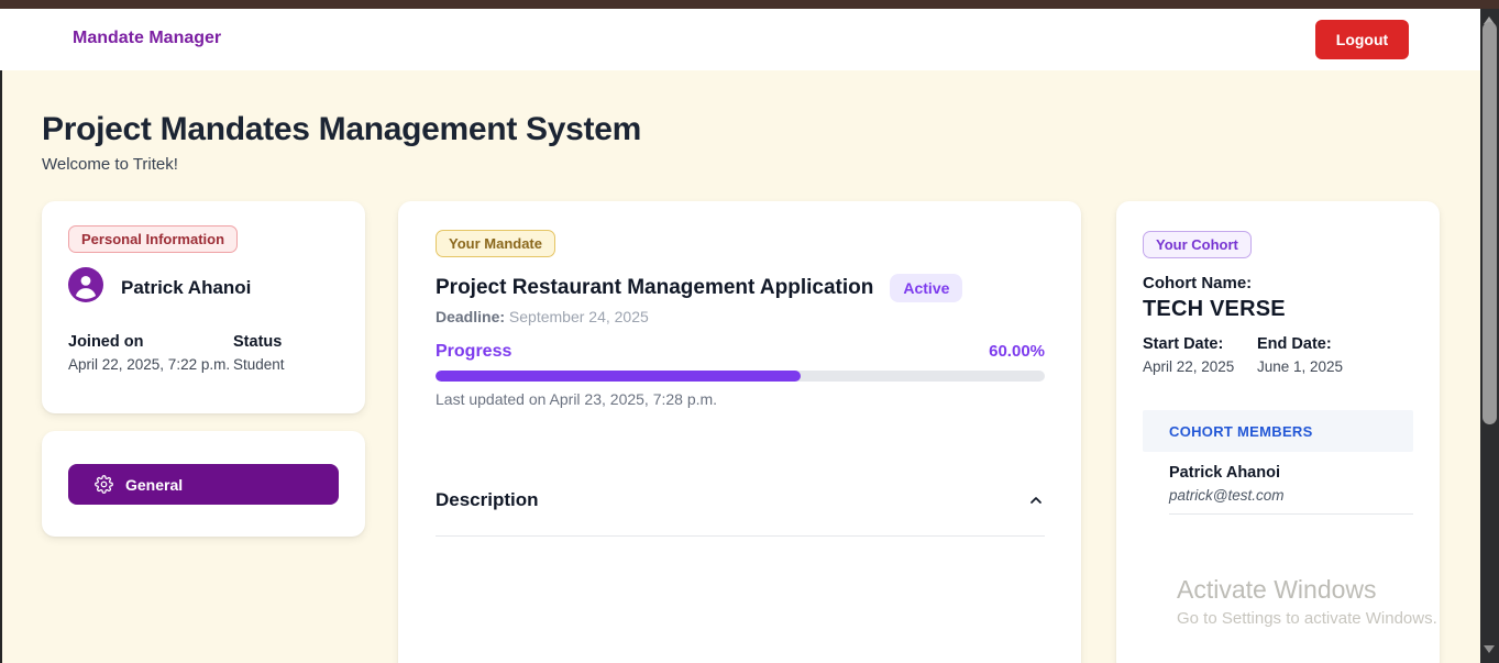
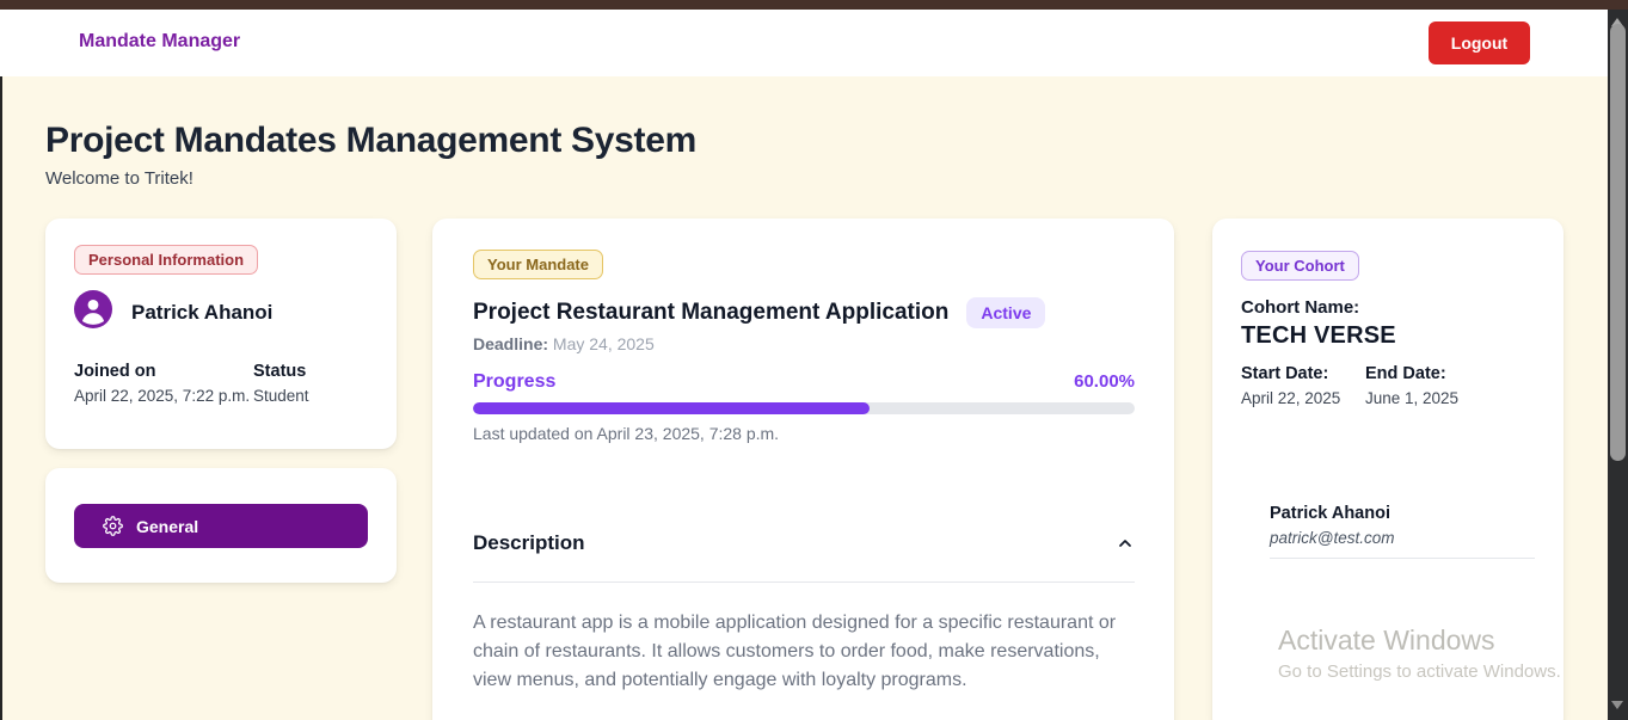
  Mandate Manager
  Logout
  Project Mandates Management System
  Welcome to Tritek!
  Personal Information
  Patrick Ahanoi
  Joined on
  April 22, 2025, 7:22 p.m.
  Status
  Student
  General
  Your Mandate
  Project Restaurant Management Application
  Active
- Deadline: September 24, 2025
+ Deadline: May 24, 2025
  Progress
  60.00%
  Last updated on April 23, 2025, 7:28 p.m.
  Description
+ A restaurant app is a mobile application designed for a specific restaurant or chain of restaurants. It allows customers to order food, make reservations, view menus, and potentially engage with loyalty programs.
  Your Cohort
  Cohort Name:
  TECH VERSE
  Start Date:
  April 22, 2025
  End Date:
  June 1, 2025
- COHORT MEMBERS
  Patrick Ahanoi
  patrick@test.com
  Activate Windows
  Go to Settings to activate Windows.
